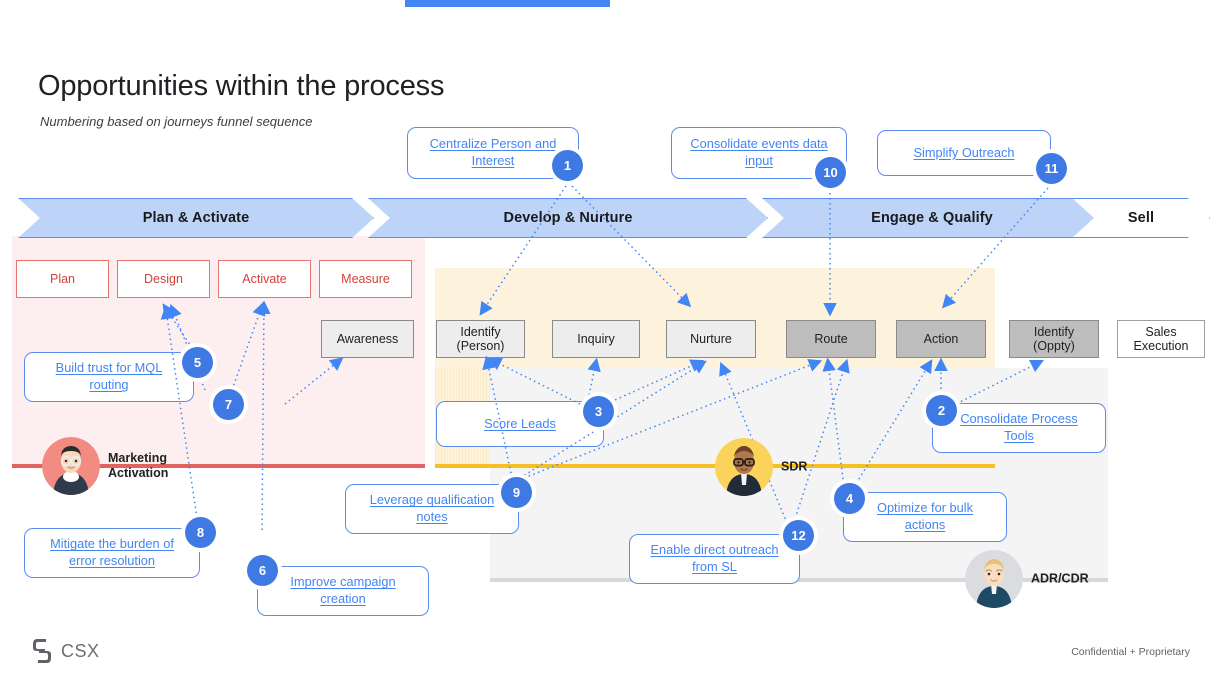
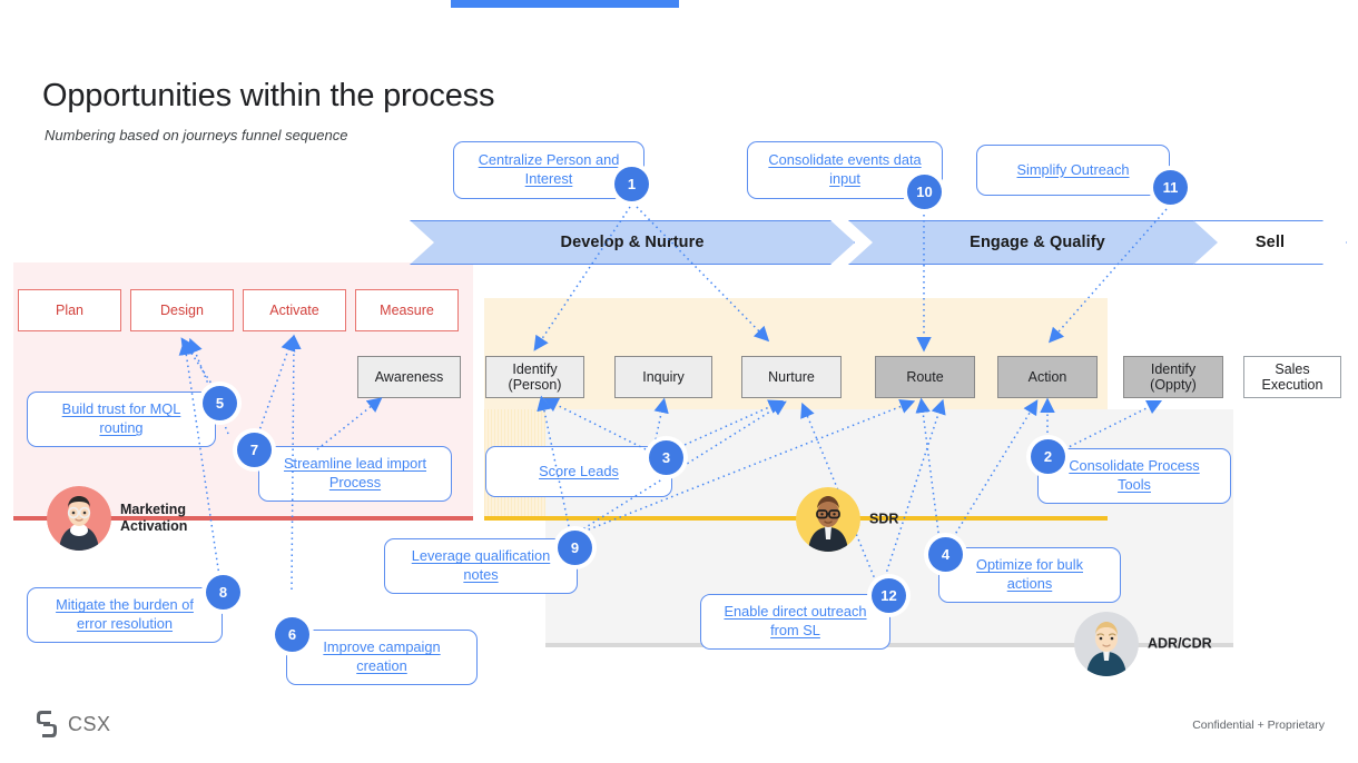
  Opportunities within the process
  Numbering based on journeys funnel sequence
- Plan & Activate
  Develop & Nurture
  Engage & Qualify
  Sell
  Plan
  Design
  Activate
  Measure
  Awareness
  Identify
  (Person)
  Inquiry
  Nurture
  Route
  Action
  Identify
  (Oppty)
  Sales
  Execution
  Centralize Person and Interest
  1
  Consolidate events data input
  10
  Simplify Outreach
  11
  Build trust for MQL routing
  5
+ Streamline lead import Process
  7
  Score Leads
  3
  Consolidate Process Tools
  2
  Leverage qualification notes
  9
  Optimize for bulk actions
  4
  Mitigate the burden of error resolution
  8
  Enable direct outreach from SL
  12
  Improve campaign creation
  6
  Marketing
  Activation
  SDR
  ADR/CDR
  CSX
  Confidential + Proprietary
